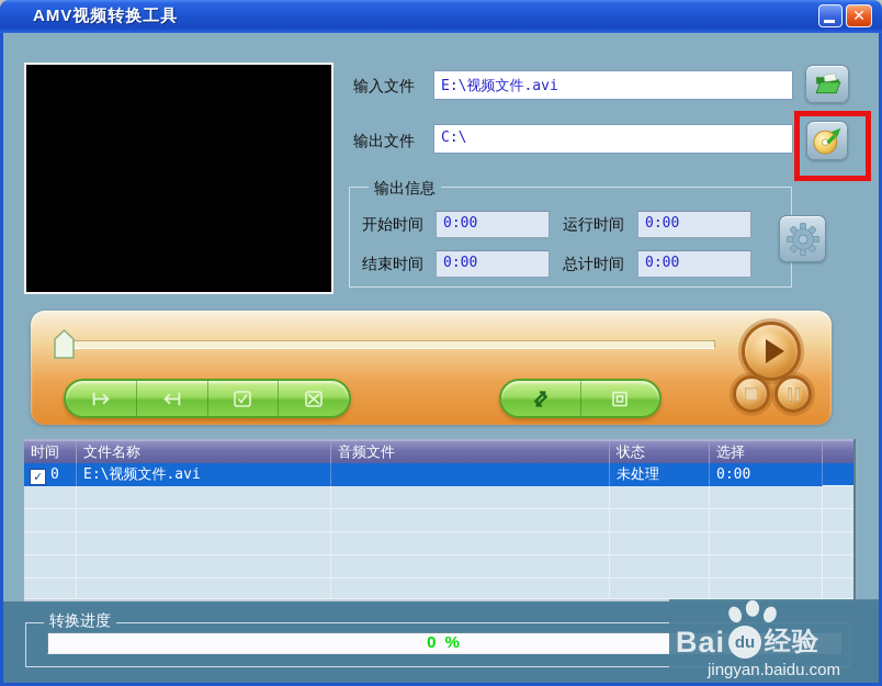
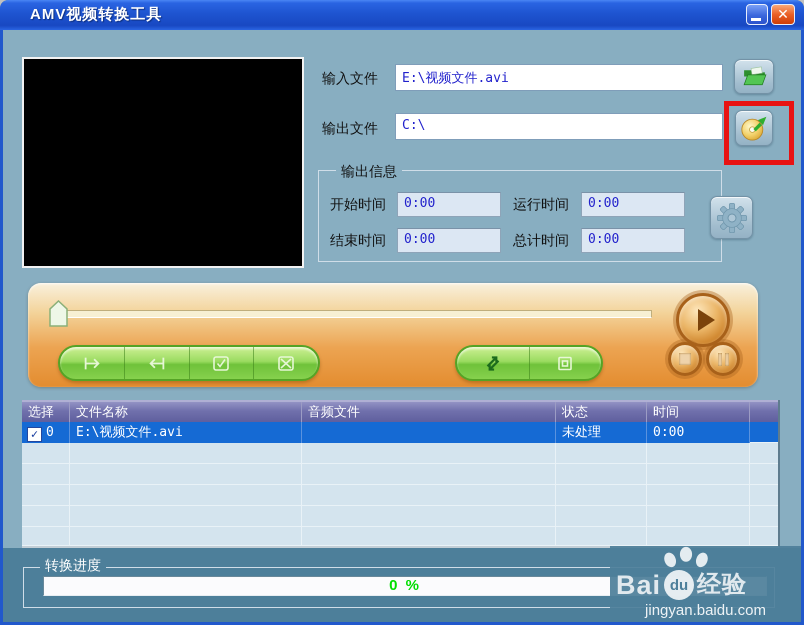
  AMV视频转换工具
  ✕
  输入文件
  E:\视频文件.avi
  输出文件
  C:\
  输出信息
  开始时间
  0:00
  运行时间
  0:00
  结束时间
  0:00
  总计时间
  0:00
- 时间
+ 选择
  文件名称
  音频文件
  状态
- 选择
+ 时间
  ✓ 0
  E:\视频文件.avi
  未处理
  0:00
  转换进度
  0 %
  Bai
  du
  经验
  jingyan.baidu.com
